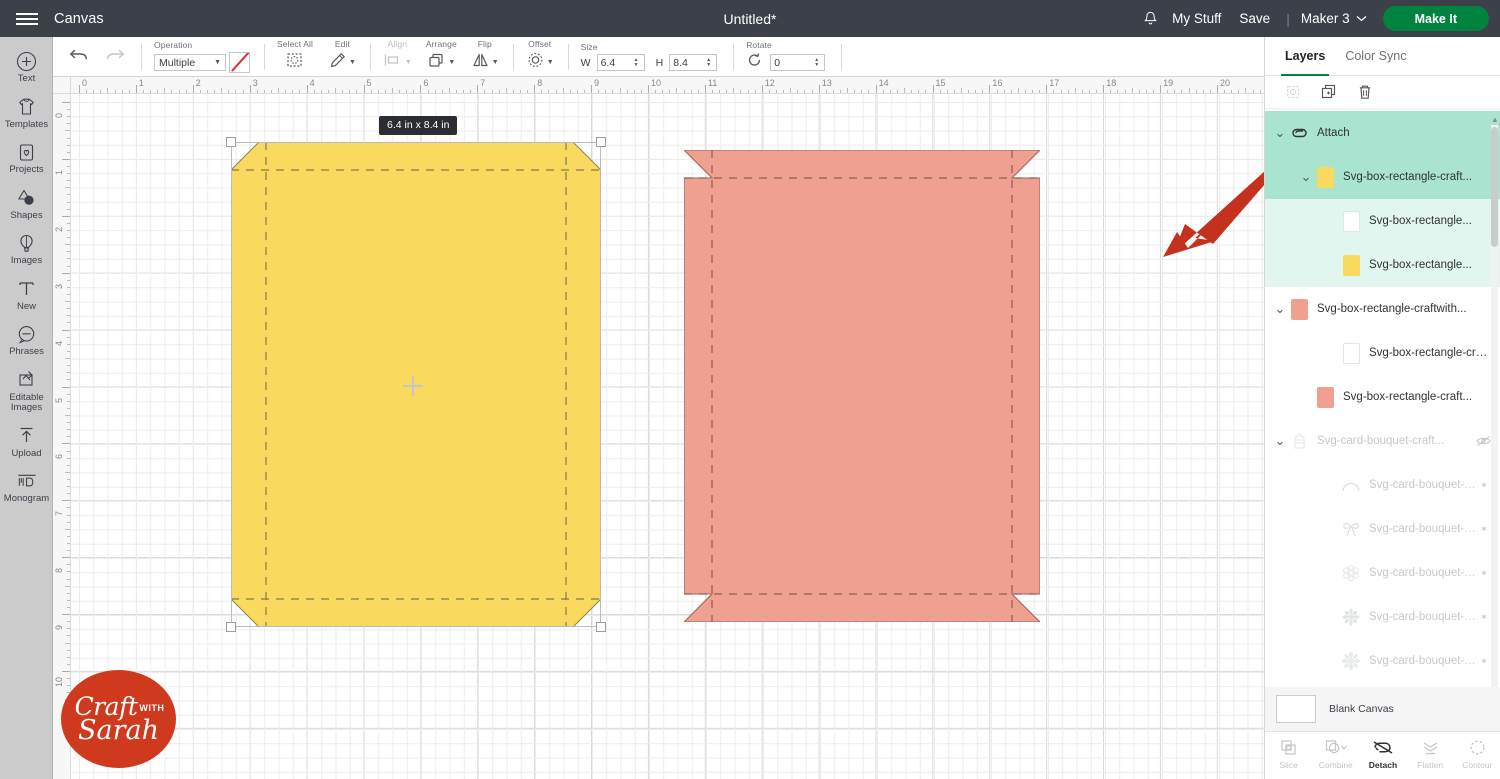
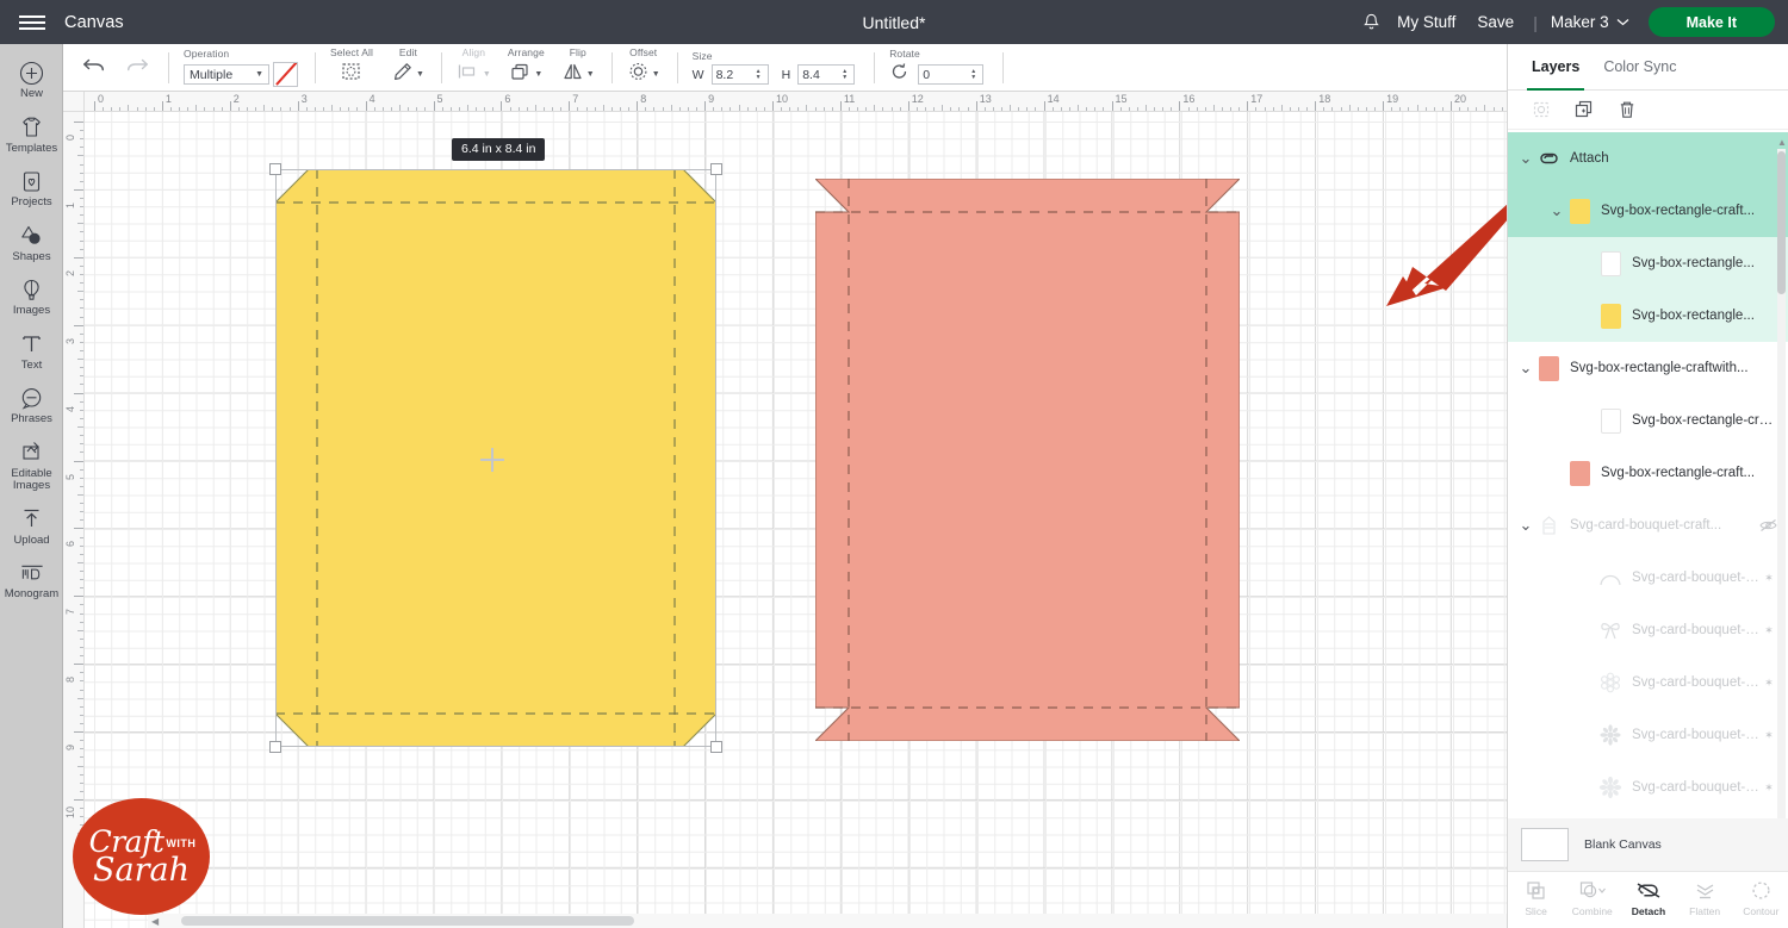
  Canvas
  Untitled*
  My Stuff
  Save
  |
  Maker 3
  Make It
- Text
+ New
  Templates
  Projects
  Shapes
  Images
- New
+ Text
  Phrases
  Editable Images
  Upload
  Monogram
  Operation
  Multiple
  Select All
  Edit
  Align
  Arrange
  Flip
  Offset
  Size
  W
- 6.4
+ 8.2
  H
  8.4
  Rotate
  0
  0
  1
  2
  3
  4
  5
  6
  7
  8
  9
  10
  11
  12
  13
  14
  15
  16
  17
  18
  19
  20
  6.4 in x 8.4 in
+ ◀
  Craft
  WITH
  Sarah
  Layers
  Color Sync
  ⌄
  Attach
  ⌄
  Svg-box-rectangle-craft...
  Svg-box-rectangle...
  Svg-box-rectangle...
  ⌄
  Svg-box-rectangle-craftwith...
  Svg-box-rectangle-craft
  Svg-box-rectangle-craft...
  ⌄
  Svg-card-bouquet-craft...
  Svg-card-bouquet-c..
  ✶
  Svg-card-bouquet-c..
  ✶
  Svg-card-bouquet-c..
  ✶
  Svg-card-bouquet-c..
  ✶
  Svg-card-bouquet-c..
  ✶
  ▲
  Blank Canvas
  Slice
  Combine
  Detach
  Flatten
  Contour
